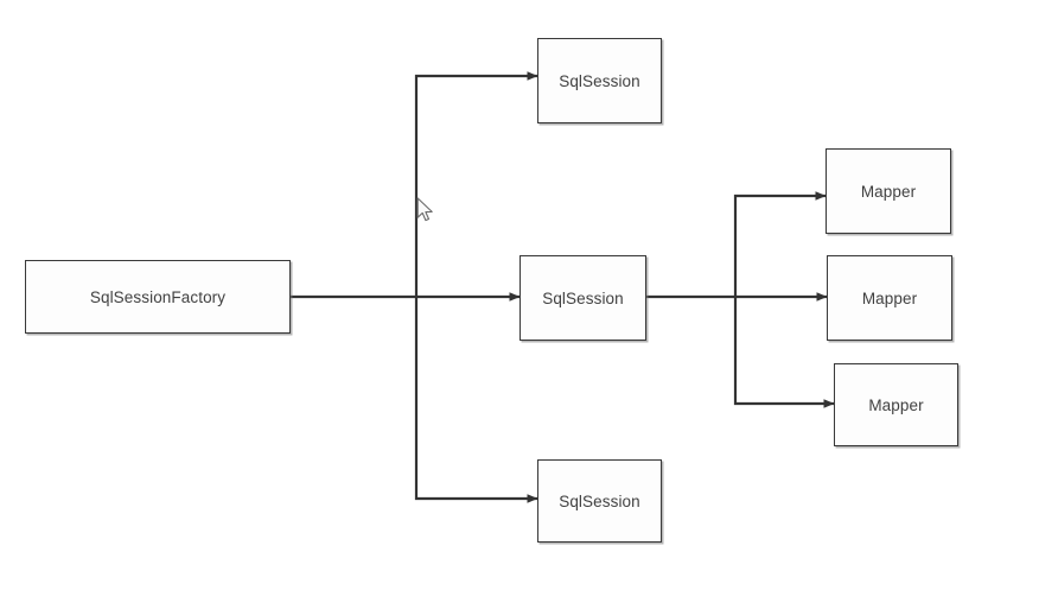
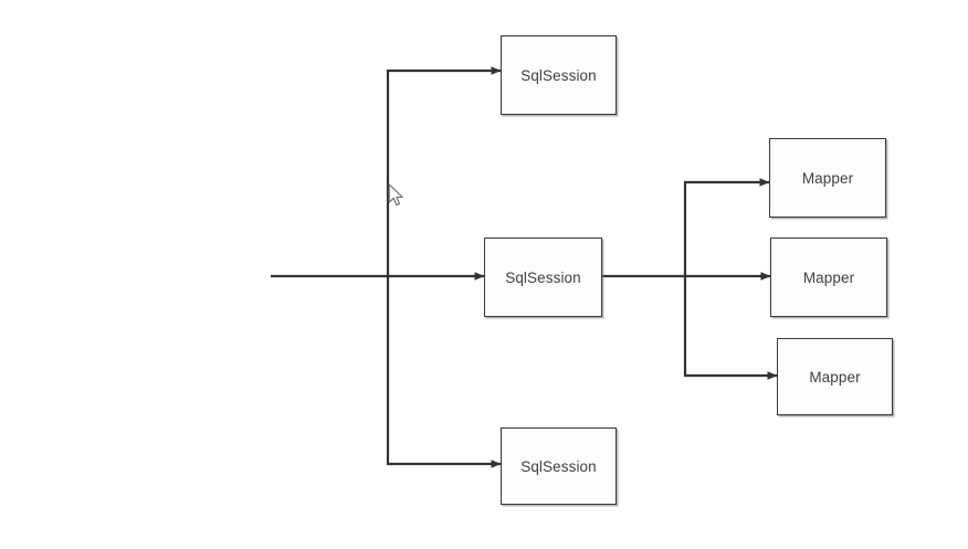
- SqlSessionFactory
  SqlSession
  SqlSession
  SqlSession
  Mapper
  Mapper
  Mapper
